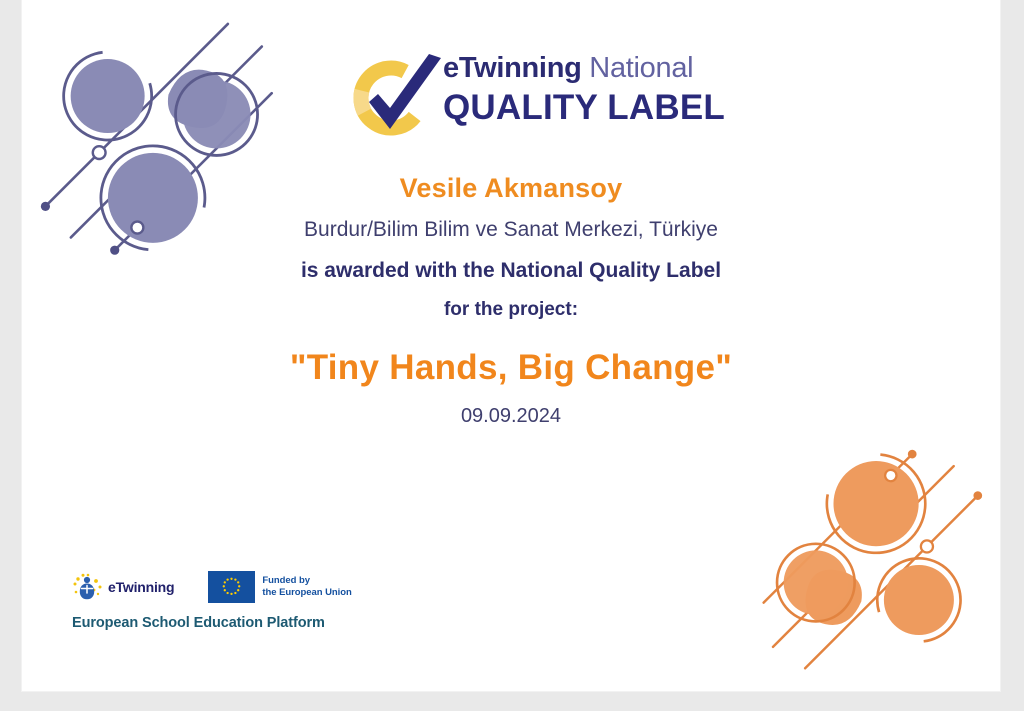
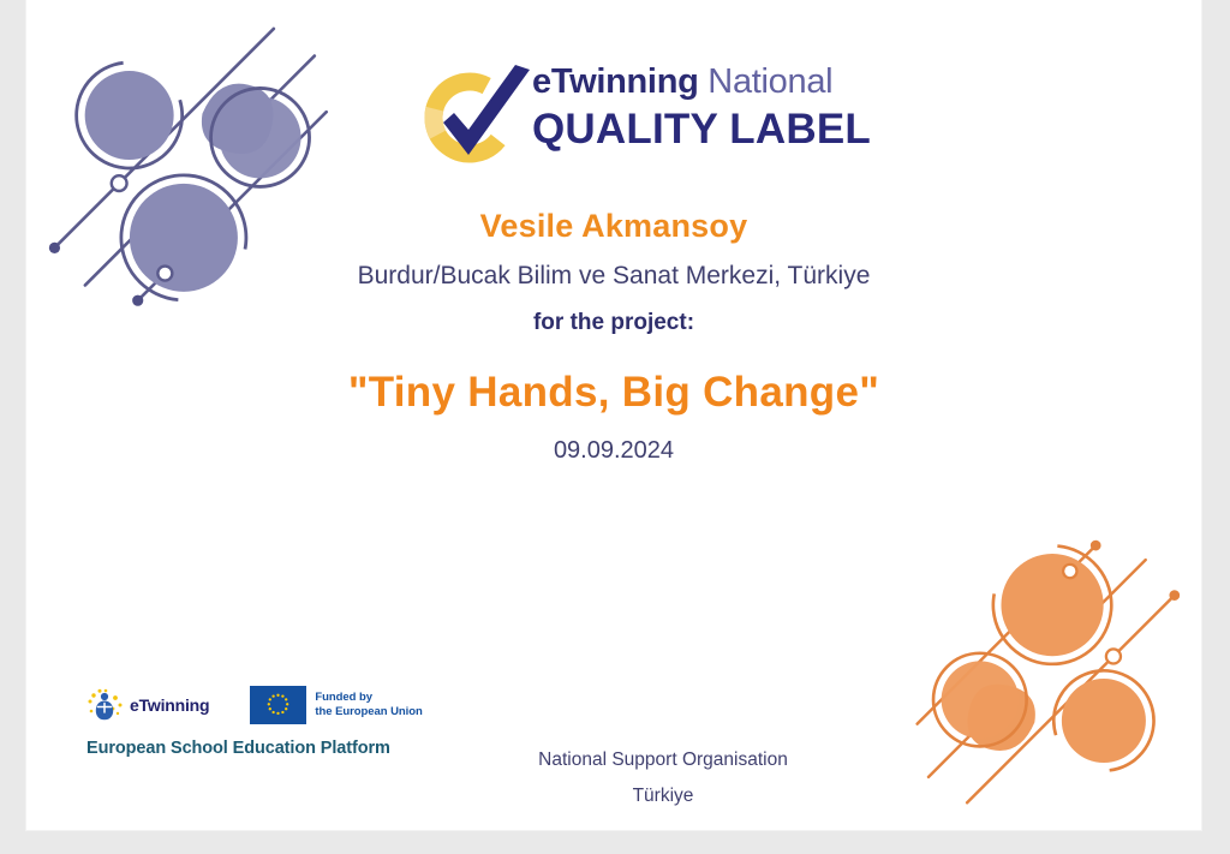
  eTwinning National
  QUALITY LABEL
  Vesile Akmansoy
- Burdur/Bilim Bilim ve Sanat Merkezi, Türkiye
+ Burdur/Bucak Bilim ve Sanat Merkezi, Türkiye
- is awarded with the National Quality Label
  for the project:
  "Tiny Hands, Big Change"
  09.09.2024
  eTwinning
  Funded by
  the European Union
  European School Education Platform
+ National Support Organisation
+ Türkiye
